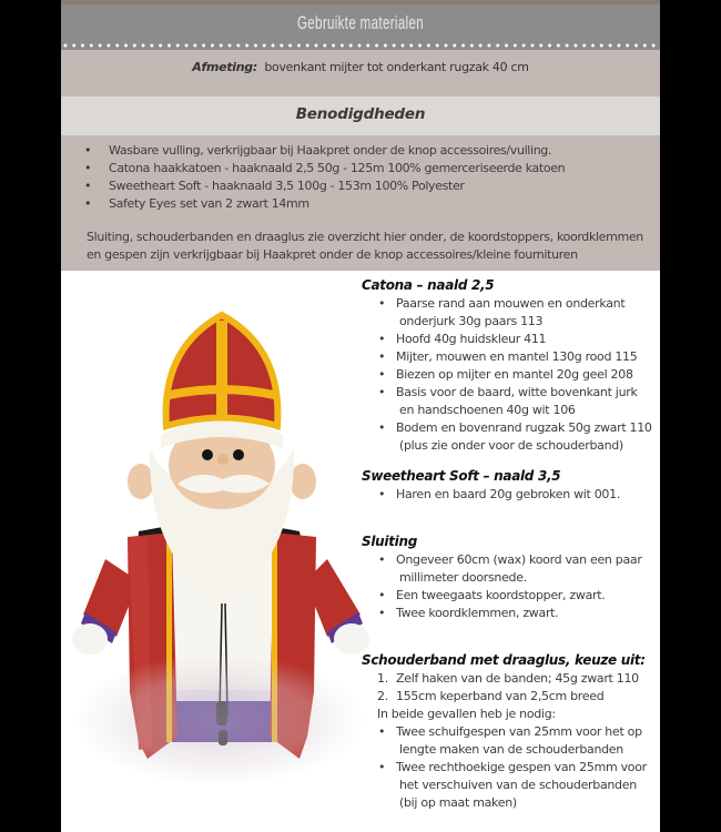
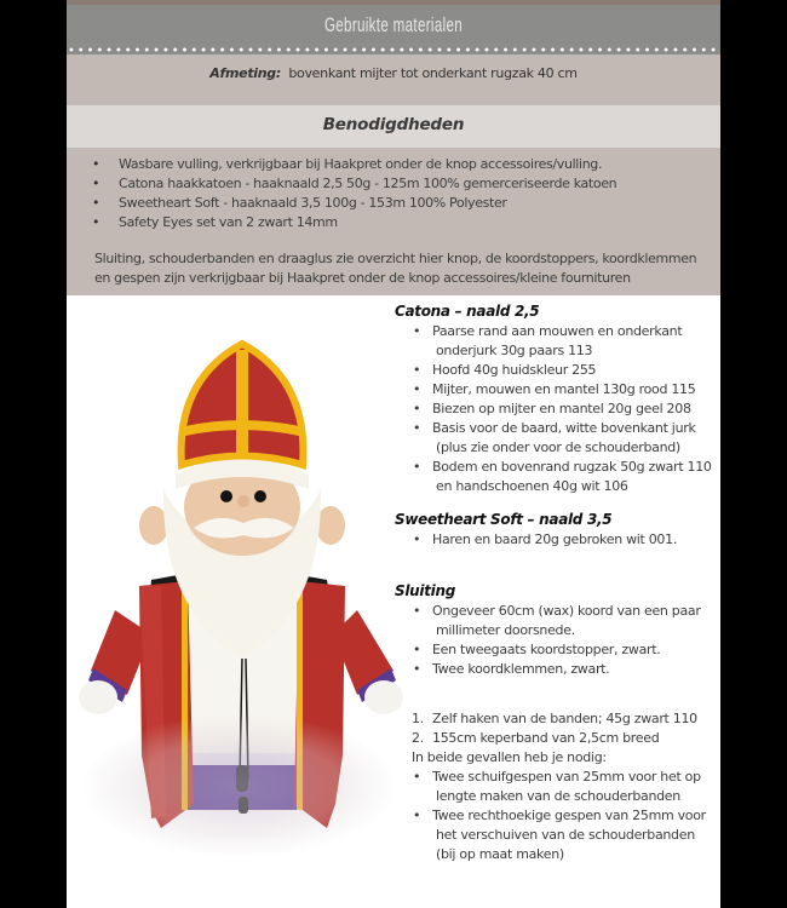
  Gebruikte materialen
  Afmeting: bovenkant mijter tot onderkant rugzak 40 cm
  Benodigdheden
  Wasbare vulling, verkrijgbaar bij Haakpret onder de knop accessoires/vulling.
  Catona haakkatoen - haaknaald 2,5 50g - 125m 100% gemerceriseerde katoen
  Sweetheart Soft - haaknaald 3,5 100g - 153m 100% Polyester
  Safety Eyes set van 2 zwart 14mm
- Sluiting, schouderbanden en draaglus zie overzicht hier onder, de koordstoppers, koordklemmen
+ Sluiting, schouderbanden en draaglus zie overzicht hier knop, de koordstoppers, koordklemmen
  en gespen zijn verkrijgbaar bij Haakpret onder de knop accessoires/kleine fournituren
  Catona – naald 2,5
  Paarse rand aan mouwen en onderkant
  onderjurk 30g paars 113
- Hoofd 40g huidskleur 411
+ Hoofd 40g huidskleur 255
  Mijter, mouwen en mantel 130g rood 115
  Biezen op mijter en mantel 20g geel 208
  Basis voor de baard, witte bovenkant jurk
- en handschoenen 40g wit 106
+ (plus zie onder voor de schouderband)
  Bodem en bovenrand rugzak 50g zwart 110
- (plus zie onder voor de schouderband)
+ en handschoenen 40g wit 106
  Sweetheart Soft – naald 3,5
  Haren en baard 20g gebroken wit 001.
  Sluiting
  Ongeveer 60cm (wax) koord van een paar
  millimeter doorsnede.
  Een tweegaats koordstopper, zwart.
  Twee koordklemmen, zwart.
- Schouderband met draaglus, keuze uit:
  1.
  Zelf haken van de banden; 45g zwart 110
  2.
  155cm keperband van 2,5cm breed
  In beide gevallen heb je nodig:
  Twee schuifgespen van 25mm voor het op
  lengte maken van de schouderbanden
  Twee rechthoekige gespen van 25mm voor
  het verschuiven van de schouderbanden
  (bij op maat maken)
